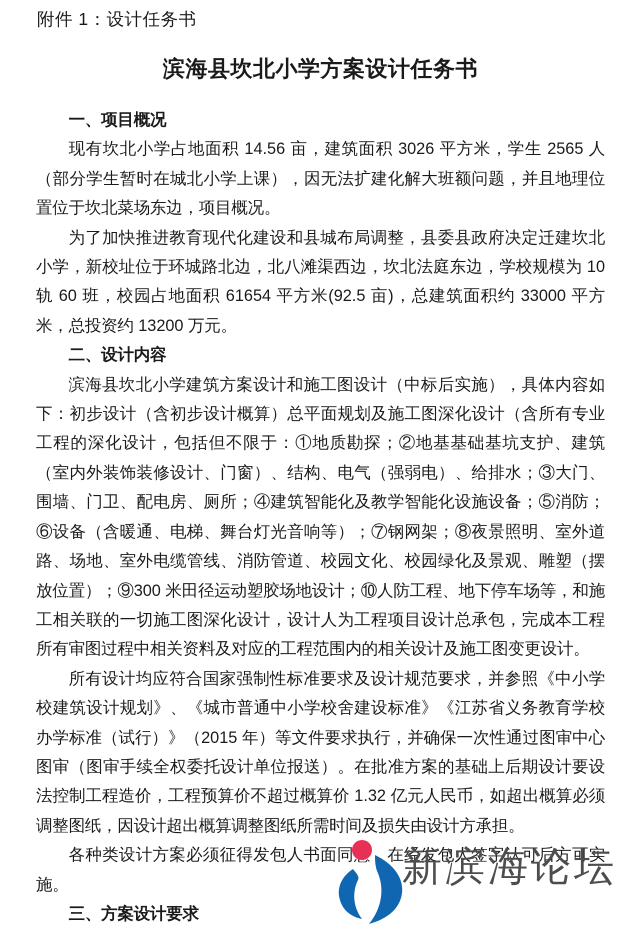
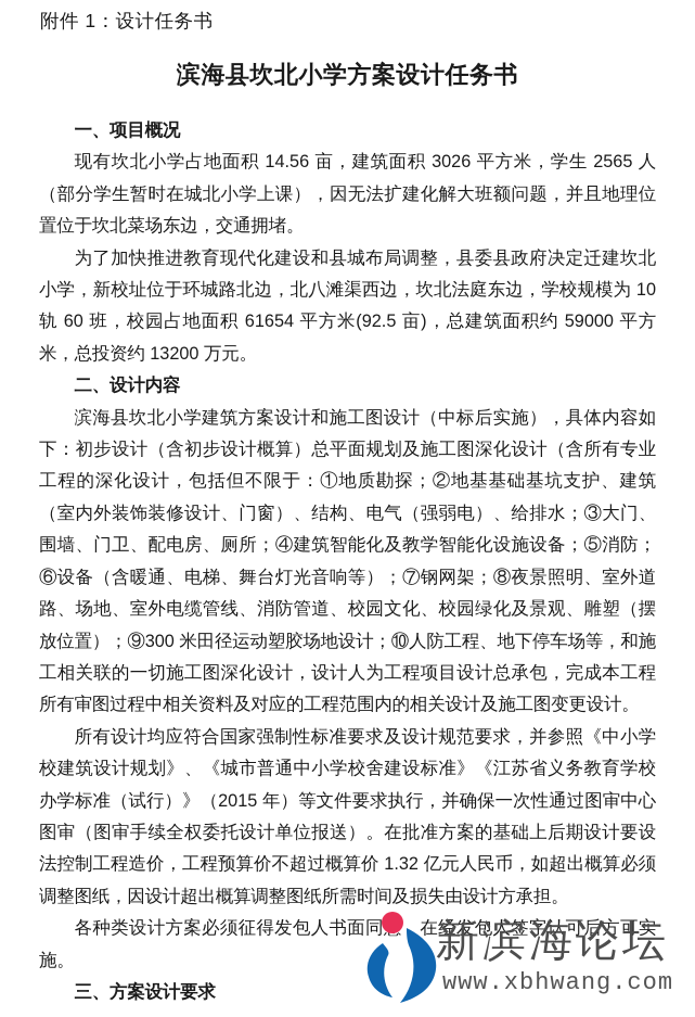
  附件 1：设计任务书
  滨海县坎北小学方案设计任务书
  一、项目概况
- 现有坎北小学占地面积 14.56 亩，建筑面积 3026 平方米，学生 2565 人（部分学生暂时在城北小学上课），因无法扩建化解大班额问题，并且地理位置位于坎北菜场东边，项目概况。
+ 现有坎北小学占地面积 14.56 亩，建筑面积 3026 平方米，学生 2565 人（部分学生暂时在城北小学上课），因无法扩建化解大班额问题，并且地理位置位于坎北菜场东边，交通拥堵。
- 为了加快推进教育现代化建设和县城布局调整，县委县政府决定迁建坎北小学，新校址位于环城路北边，北八滩渠西边，坎北法庭东边，学校规模为 10 轨 60 班，校园占地面积 61654 平方米(92.5 亩)，总建筑面积约 33000 平方米，总投资约 13200 万元。
+ 为了加快推进教育现代化建设和县城布局调整，县委县政府决定迁建坎北小学，新校址位于环城路北边，北八滩渠西边，坎北法庭东边，学校规模为 10 轨 60 班，校园占地面积 61654 平方米(92.5 亩)，总建筑面积约 59000 平方米，总投资约 13200 万元。
  二、设计内容
  滨海县坎北小学建筑方案设计和施工图设计（中标后实施），具体内容如下：初步设计（含初步设计概算）总平面规划及施工图深化设计（含所有专业工程的深化设计，包括但不限于：①地质勘探；②地基基础基坑支护、建筑（室内外装饰装修设计、门窗）、结构、电气（强弱电）、给排水；③大门、围墙、门卫、配电房、厕所；④建筑智能化及教学智能化设施设备；⑤消防；⑥设备（含暖通、电梯、舞台灯光音响等）；⑦钢网架；⑧夜景照明、室外道路、场地、室外电缆管线、消防管道、校园文化、校园绿化及景观、雕塑（摆放位置）；⑨300 米田径运动塑胶场地设计；⑩人防工程、地下停车场等，和施工相关联的一切施工图深化设计，设计人为工程项目设计总承包，完成本工程所有审图过程中相关资料及对应的工程范围内的相关设计及施工图变更设计。
  所有设计均应符合国家强制性标准要求及设计规范要求，并参照《中小学校建筑设计规划》、《城市普通中小学校舍建设标准》《江苏省义务教育学校办学标准（试行）》（2015 年）等文件要求执行，并确保一次性通过图审中心图审（图审手续全权委托设计单位报送）。在批准方案的基础上后期设计要设法控制工程造价，工程预算价不超过概算价 1.32 亿元人民币，如超出概算必须调整图纸，因设计超出概算调整图纸所需时间及损失由设计方承担。
  各种类设计方案必须征得发包人书面同，在经发包人签字认可后方可实施。
  三、方案设计要求
  新滨海论坛
+ www.xbhwang.com
